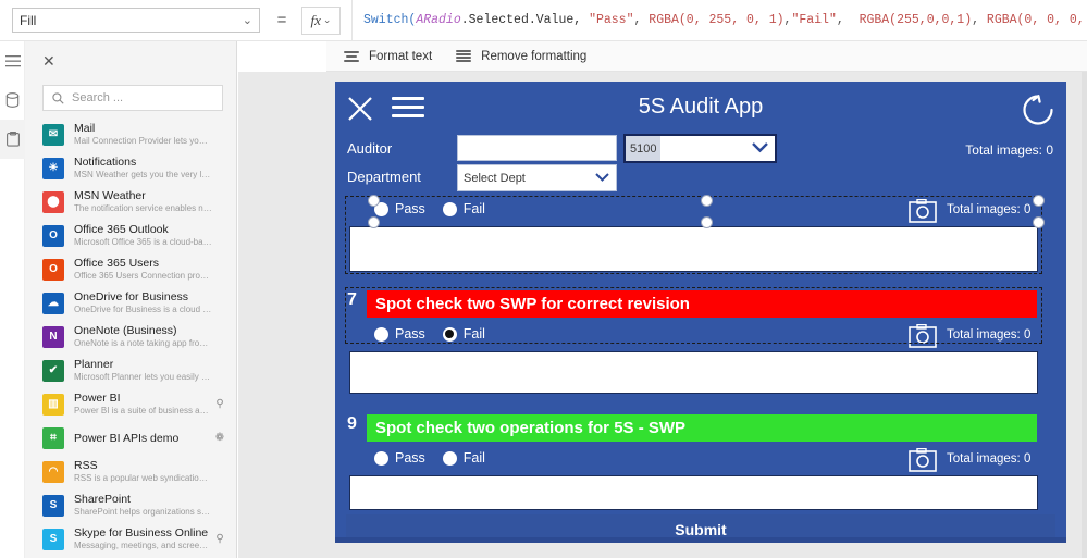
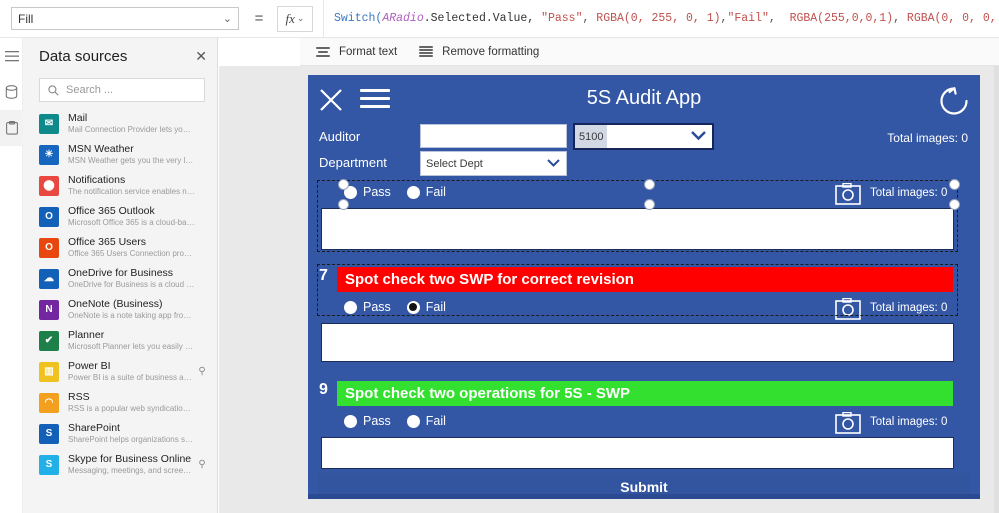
  Fill
  ⌄
  =
  fx
  ⌄
  Switch(
  ARadio
  .Selected.Value,
  "Pass"
  ,
  RGBA(0, 255, 0, 1)
  ,
  "Fail"
  ,
  RGBA(255,0,0,1)
  ,
  RGBA(0, 0, 0,
  Format text
  Remove formatting
+ Data sources
  ✕
  Search ...
  ✉
  Mail
  Mail Connection Provider lets you s
  ☀
- Notifications
+ MSN Weather
  MSN Weather gets you the very late
  ⬤
- MSN Weather
+ Notifications
  The notification service enables noti
  O
  Office 365 Outlook
  Microsoft Office 365 is a cloud-base
  O
  Office 365 Users
  Office 365 Users Connection provid
  ☁
  OneDrive for Business
  N
  OneNote (Business)
  ✔
  Planner
  Microsoft Planner lets you easily bri
  ▥
  Power BI
  Power BI is a suite of business anal
  ⚲
- ⌗
- Power BI APIs demo
- ❁
  ◠
  RSS
  RSS is a popular web syndication fo
  S
  SharePoint
  SharePoint helps organizations sha
  S
  Skype for Business Online
  Messaging, meetings, and screen s
  ⚲
  5S Audit App
  Auditor
  5100
  Department
  Select Dept
  Total images: 0
  Pass
  Fail
  Total images: 0
  7
  Spot check two SWP for correct revision
  Pass
  Fail
  Total images: 0
  9
  Spot check two operations for 5S - SWP
  Pass
  Fail
  Total images: 0
  Submit
